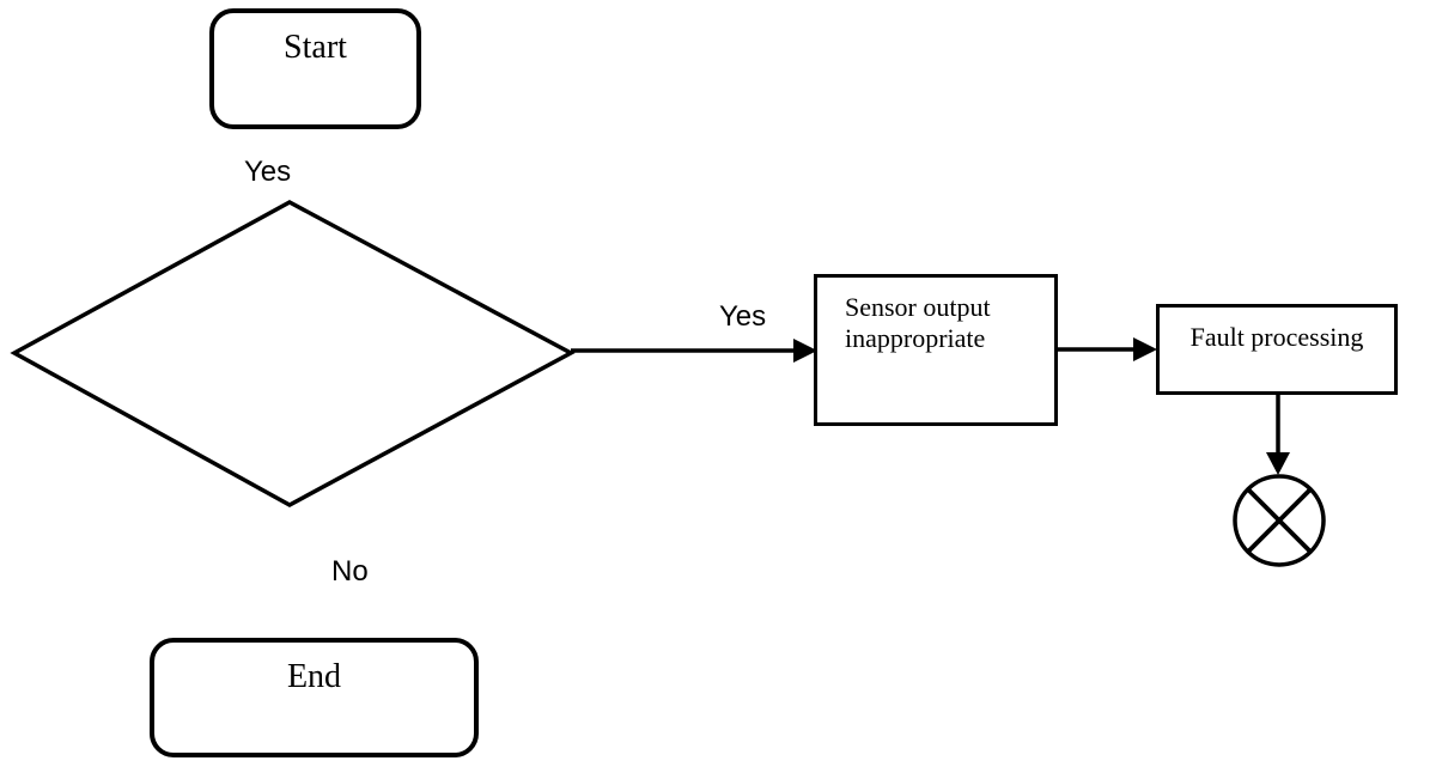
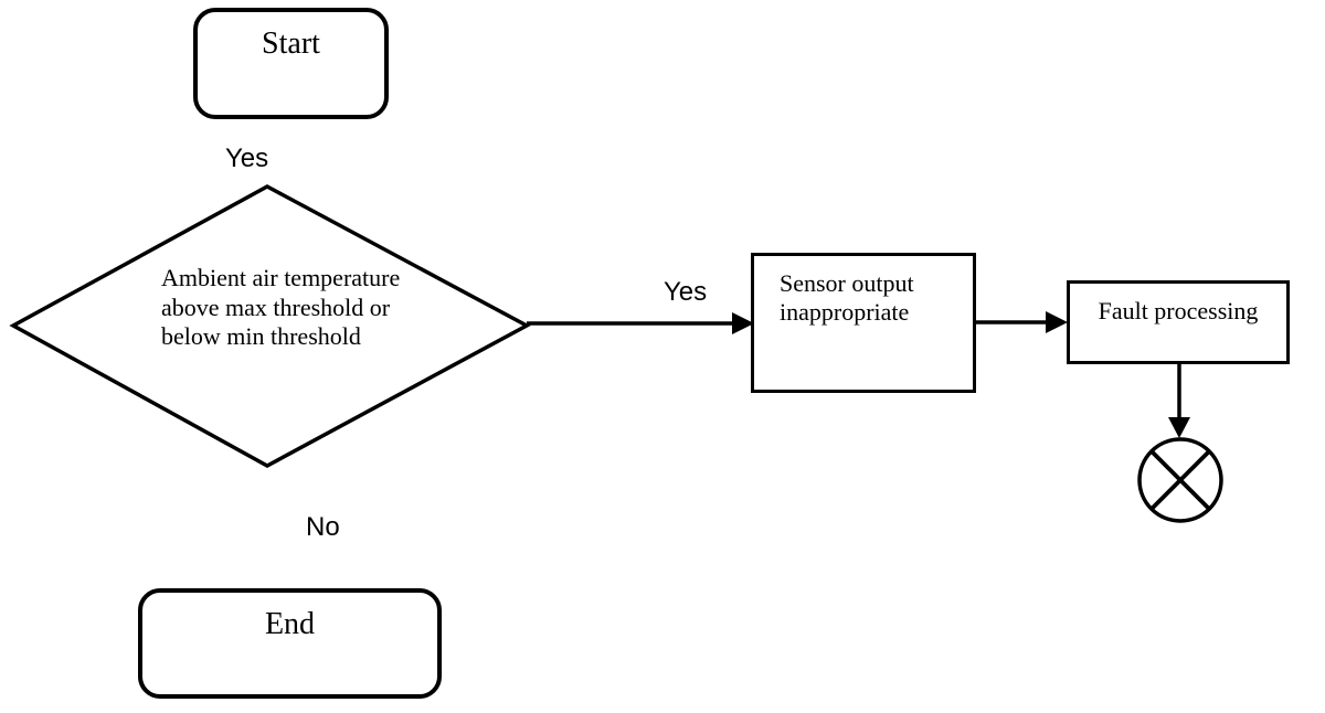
  Start
  Yes
+ Ambient air temperature
+ above max threshold or
+ below min threshold
  Yes
  Sensor output
  inappropriate
  Fault processing
  No
  End
